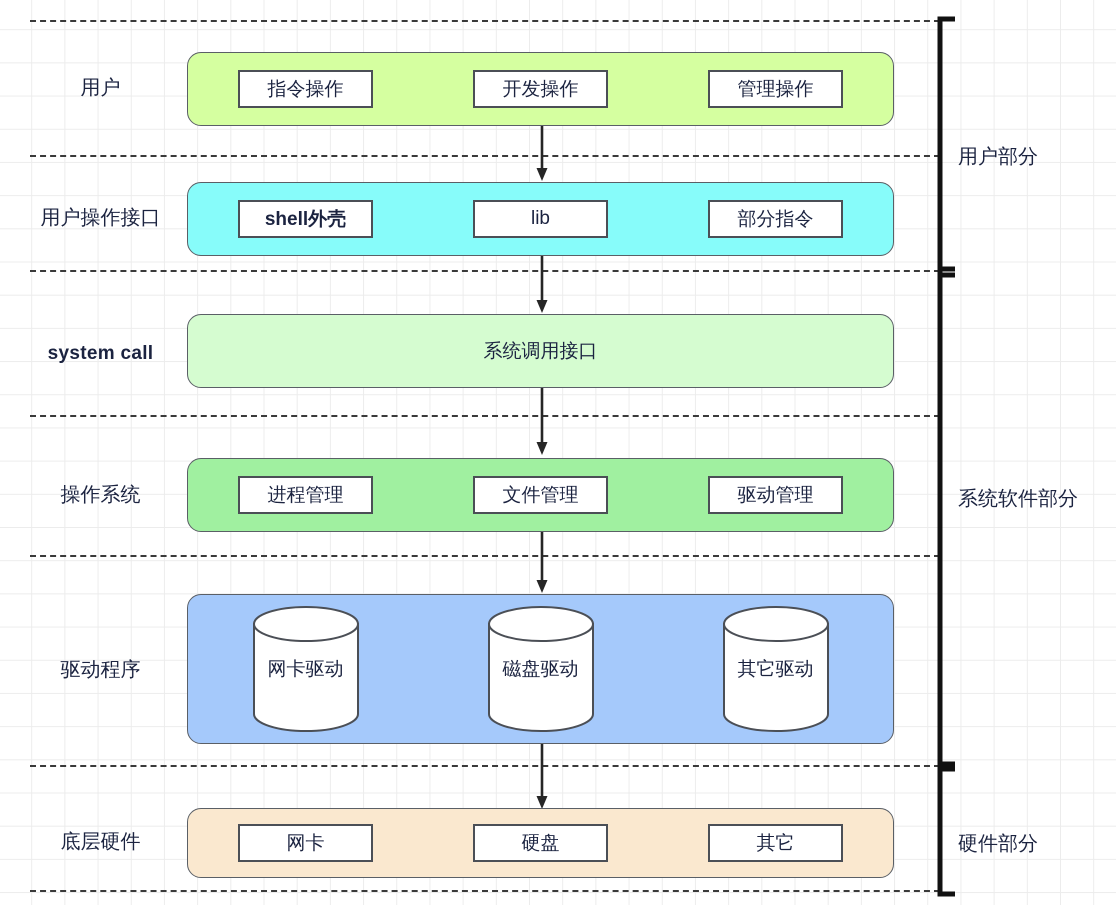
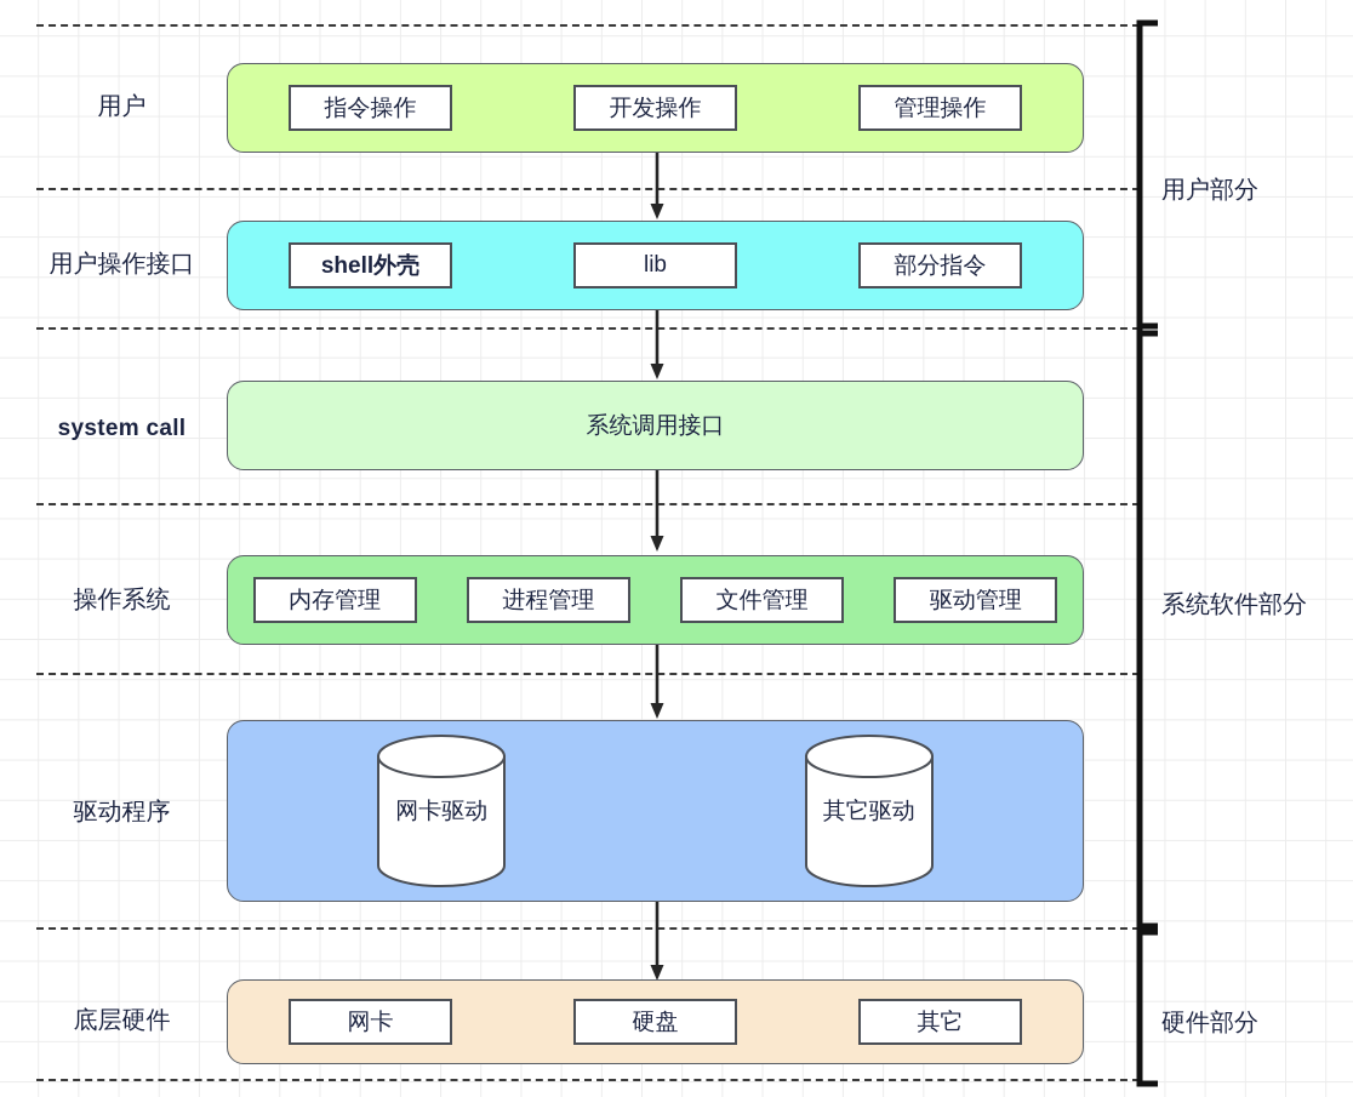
  用户
  指令操作
  开发操作
  管理操作
  用户操作接口
  shell外壳
  lib
  部分指令
  system call
  系统调用接口
  操作系统
+ 内存管理
  进程管理
  文件管理
  驱动管理
  驱动程序
  网卡驱动
- 磁盘驱动
  其它驱动
  底层硬件
  网卡
  硬盘
  其它
  用户部分
  系统软件部分
  硬件部分
